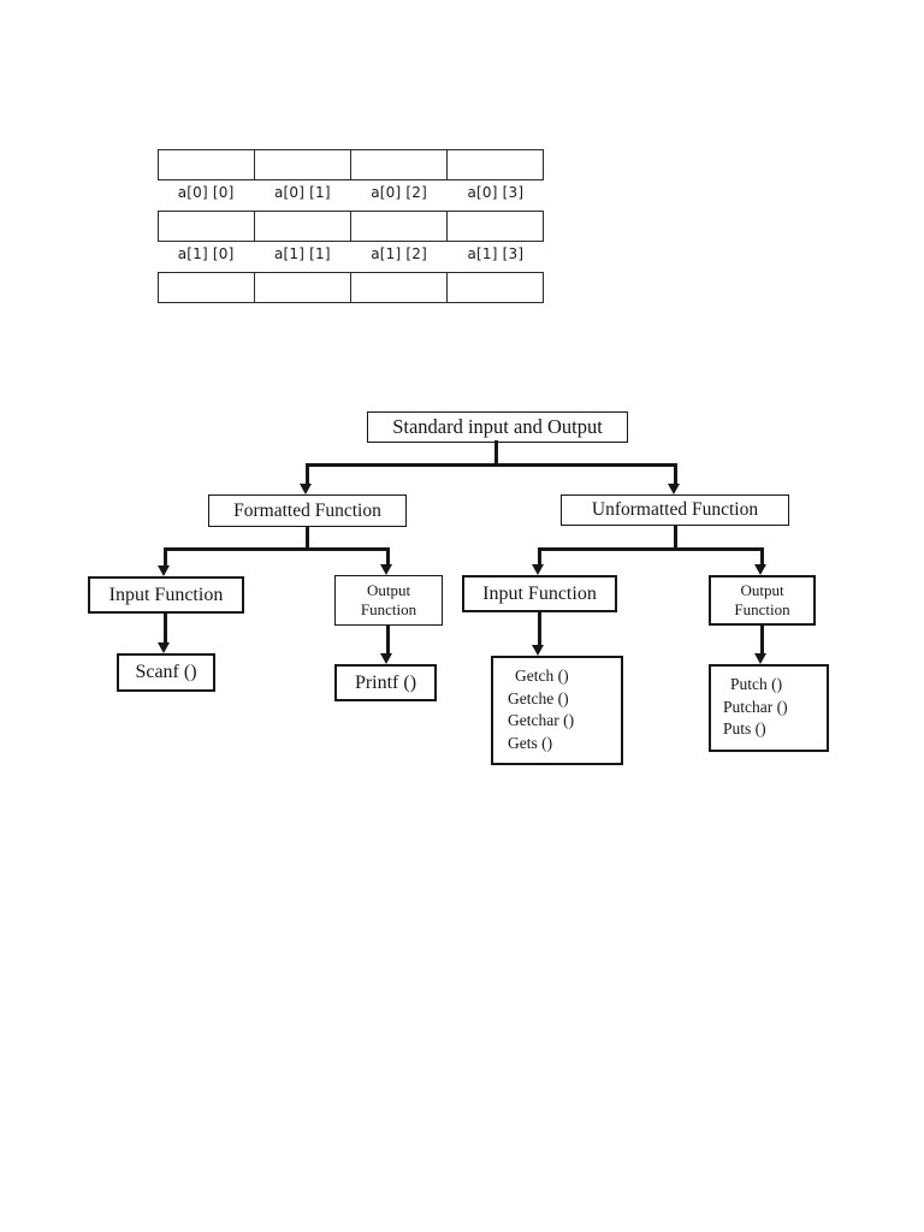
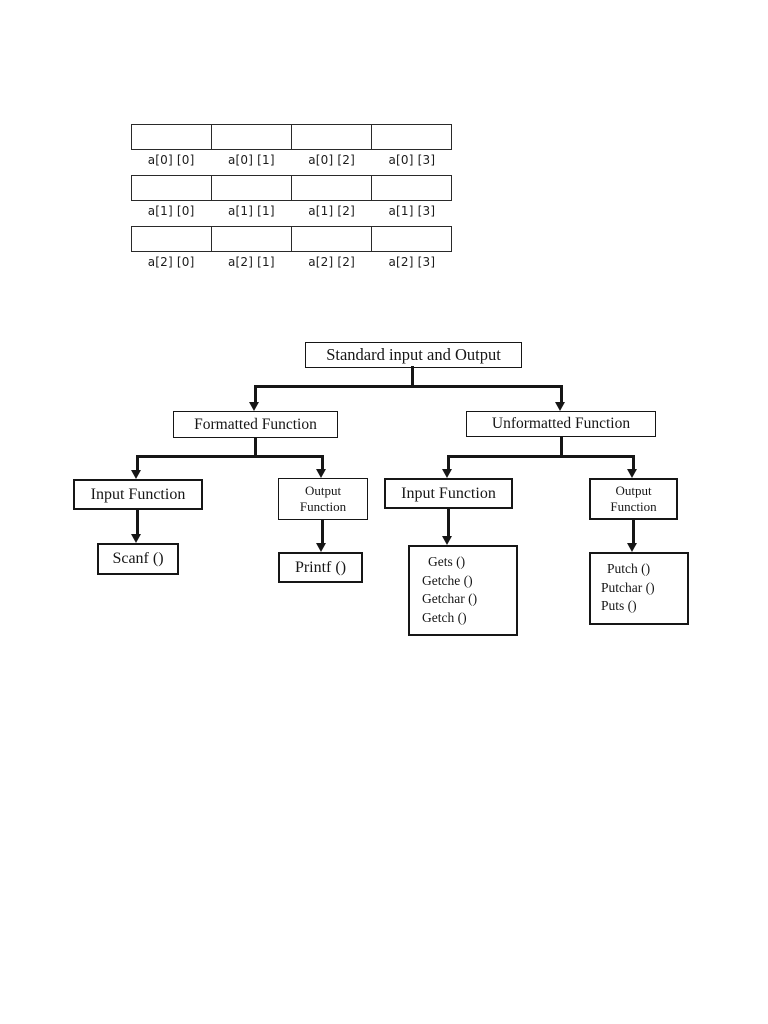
  a[0] [0]
  a[0] [1]
  a[0] [2]
  a[0] [3]
  a[1] [0]
  a[1] [1]
  a[1] [2]
  a[1] [3]
+ a[2] [0]
+ a[2] [1]
+ a[2] [2]
+ a[2] [3]
  Standard input and Output
  Formatted Function
  Unformatted Function
  Input Function
  Output Function
  Input Function
  Output Function
  Scanf ()
  Printf ()
- Getch ()
+ Gets ()
  Getche ()
  Getchar ()
- Gets ()
+ Getch ()
  Putch ()
  Putchar ()
  Puts ()
